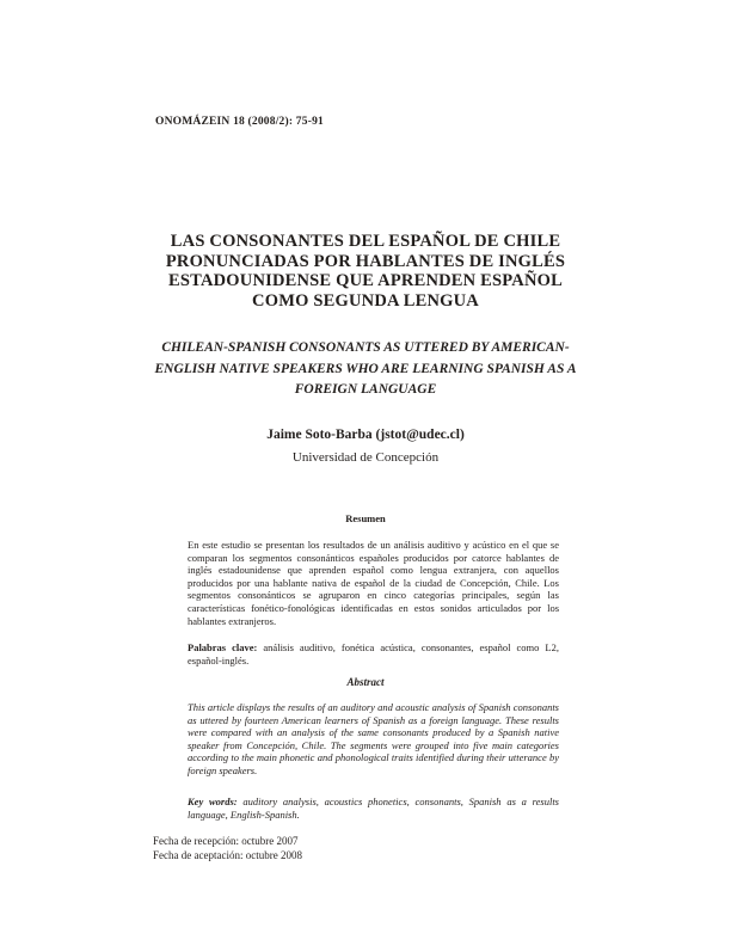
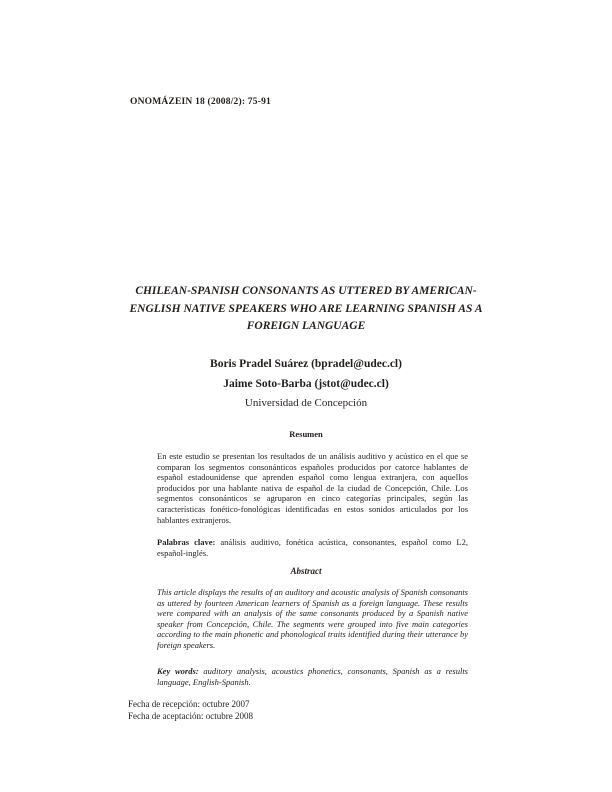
  ONOMÁZEIN 18 (2008/2): 75-91
- LAS CONSONANTES DEL ESPAÑOL DE CHILE PRONUNCIADAS POR HABLANTES DE INGLÉS ESTADOUNIDENSE QUE APRENDEN ESPAÑOL COMO SEGUNDA LENGUA
  CHILEAN-SPANISH CONSONANTS AS UTTERED BY AMERICAN-ENGLISH NATIVE SPEAKERS WHO ARE LEARNING SPANISH AS A FOREIGN LANGUAGE
+ Boris Pradel Suárez (bpradel@udec.cl)
  Jaime Soto-Barba (jstot@udec.cl)
  Universidad de Concepción
  Resumen
- En este estudio se presentan los resultados de un análisis auditivo y acústico en el que se comparan los segmentos consonánticos españoles producidos por catorce hablantes de inglés estadounidense que aprenden español como lengua extranjera, con aquellos producidos por una hablante nativa de español de la ciudad de Concepción, Chile. Los segmentos consonánticos se agruparon en cinco categorías principales, según las características fonético-fonológicas identificadas en estos sonidos articulados por los hablantes extranjeros.
+ En este estudio se presentan los resultados de un análisis auditivo y acústico en el que se comparan los segmentos consonánticos españoles producidos por catorce hablantes de español estadounidense que aprenden español como lengua extranjera, con aquellos producidos por una hablante nativa de español de la ciudad de Concepción, Chile. Los segmentos consonánticos se agruparon en cinco categorías principales, según las características fonético-fonológicas identificadas en estos sonidos articulados por los hablantes extranjeros.
  Palabras clave: análisis auditivo, fonética acústica, consonantes, español como L2, español-inglés.
  Abstract
  This article displays the results of an auditory and acoustic analysis of Spanish consonants as uttered by fourteen American learners of Spanish as a foreign language. These results were compared with an analysis of the same consonants produced by a Spanish native speaker from Concepción, Chile. The segments were grouped into five main categories according to the main phonetic and phonological traits identified during their utterance by foreign speakers.
  Key words: auditory analysis, acoustics phonetics, consonants, Spanish as a results language, English-Spanish.
  Fecha de recepción: octubre 2007
  Fecha de aceptación: octubre 2008
